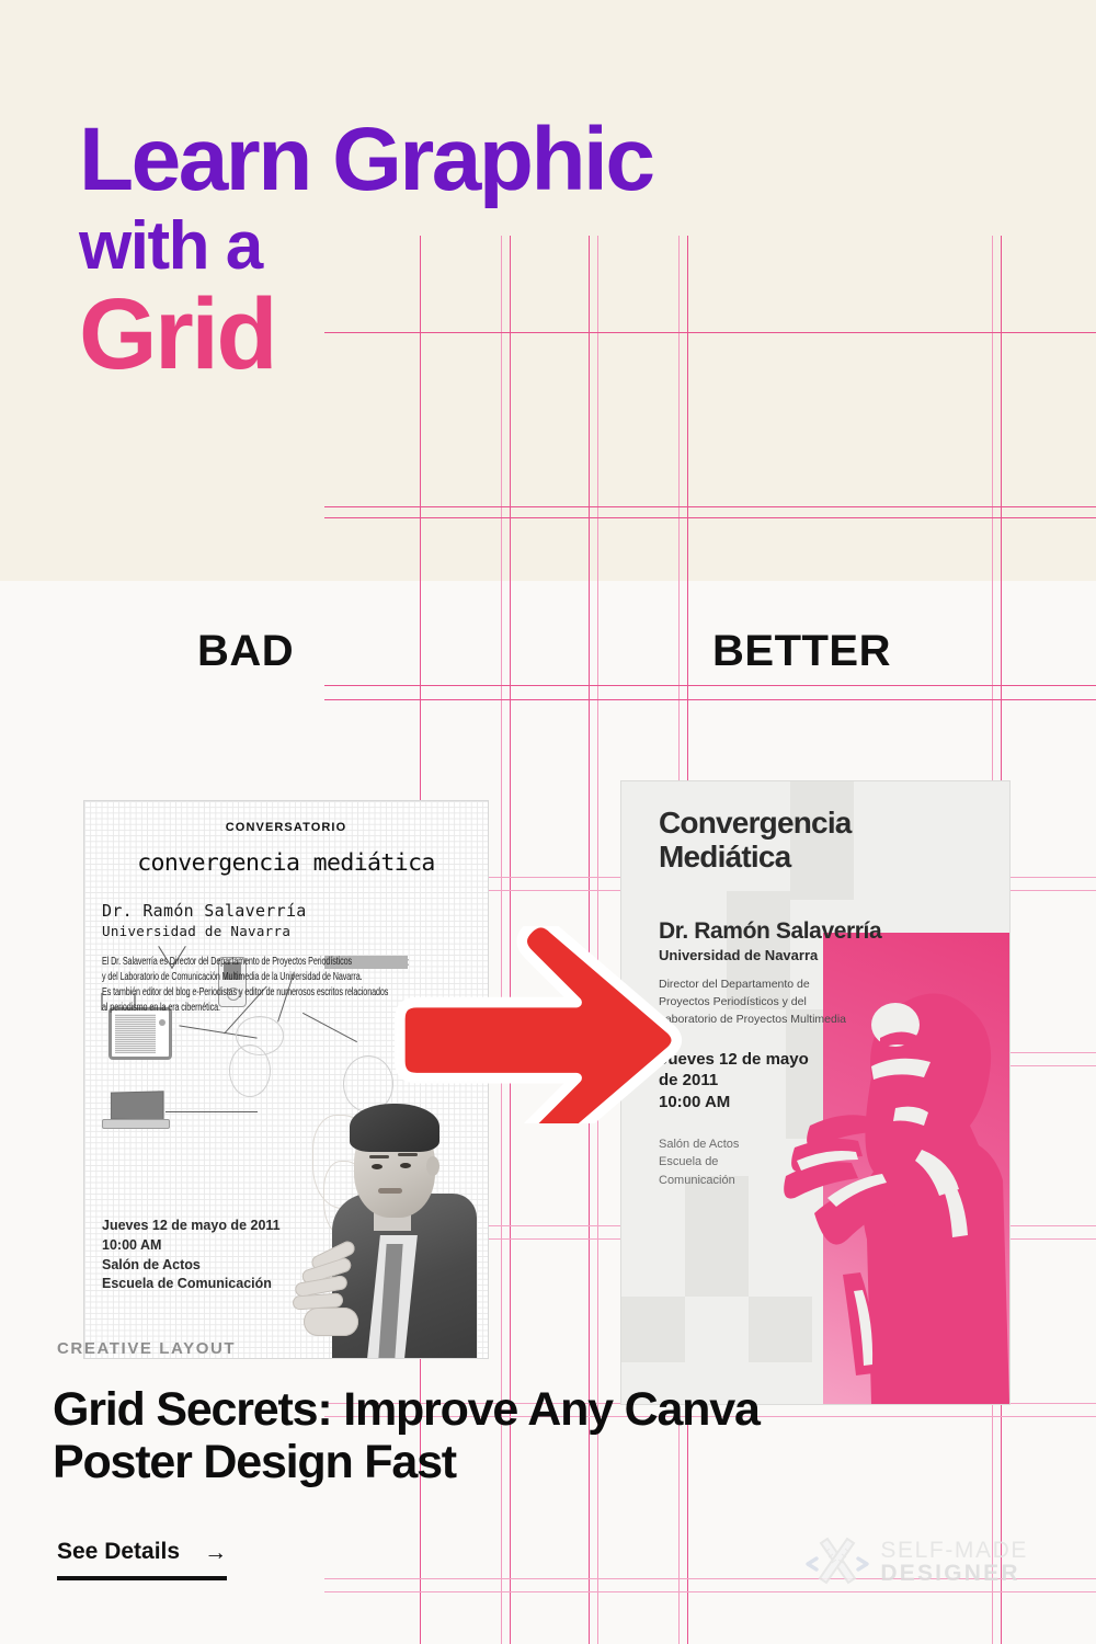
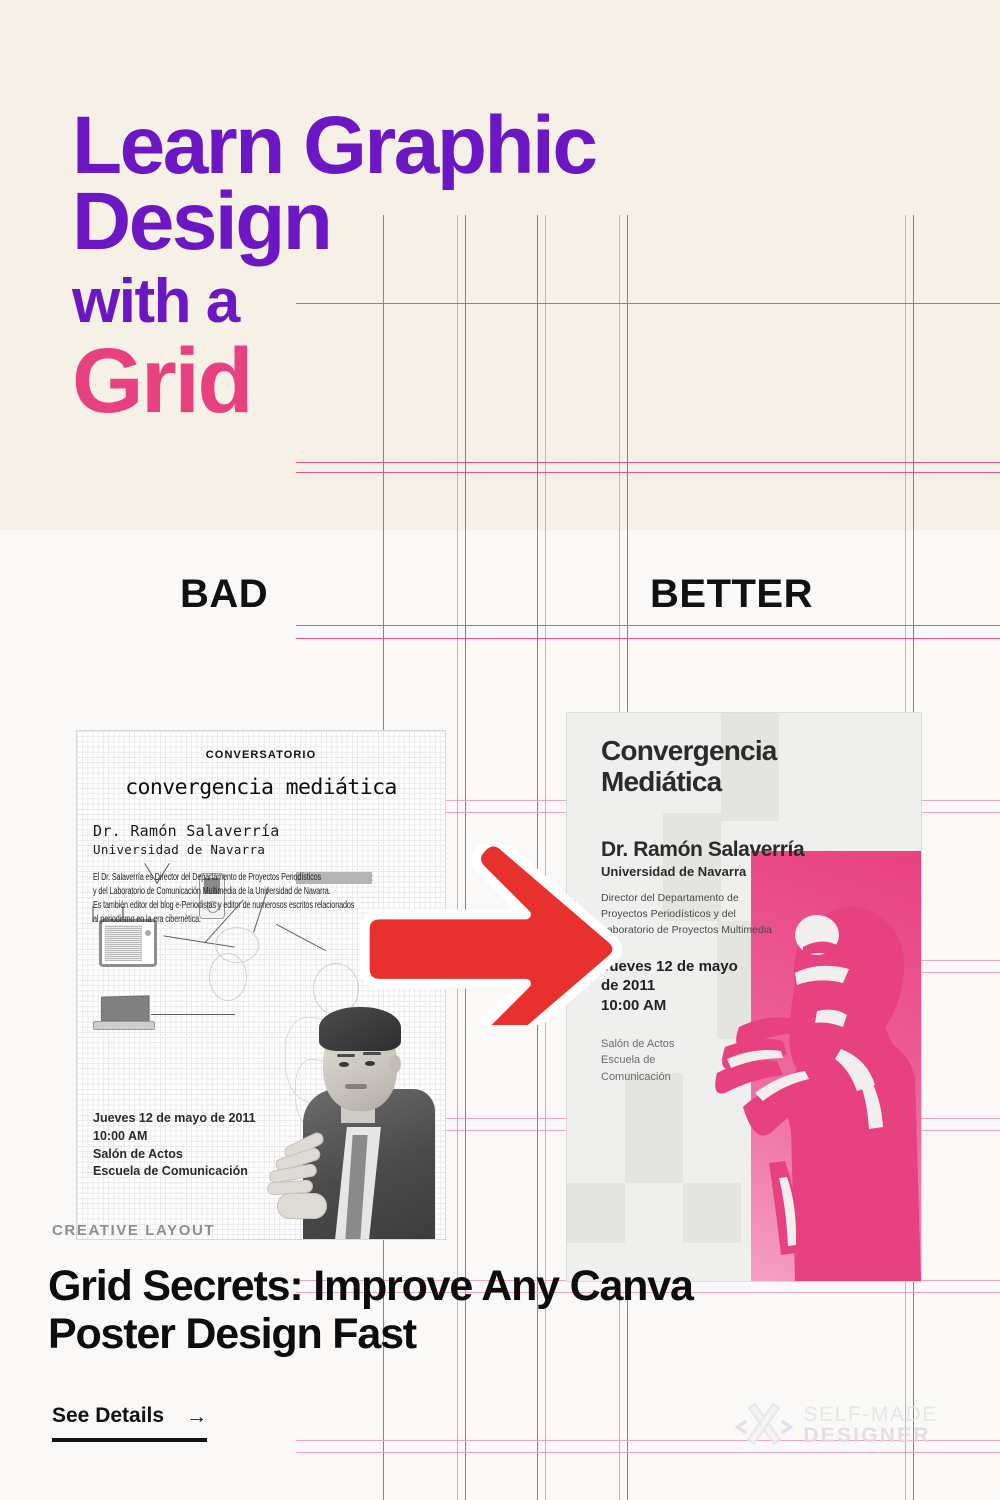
  Learn Graphic
+ Design
  with a
  Grid
  BAD
  BETTER
  CONVERSATORIO
  convergencia mediática
  Dr. Ramón Salaverría
  Universidad de Navarra
  El Dr. Salaverría es Director del Departamento de Proyectos Periodísticos
  y del Laboratorio de Comunicación Multimedia de la Universidad de Navarra.
  Es también editor del blog e-Periodistas y editor de numerosos escritos relacionados
  al periodismo en la era cibernética.
  Jueves 12 de mayo de 2011
  10:00 AM
  Salón de Actos
  Escuela de Comunicación
  Convergencia
  Mediática
  Dr. Ramón Salaverría
  Universidad de Navarra
  Director del Departamento de
  Proyectos Periodísticos y del
  aboratorio de Proyectos Multimedia
  ueves 12 de mayo
  de 2011
  10:00 AM
  Salón de Actos
  Escuela de
  Comunicación
  CREATIVE LAYOUT
  Grid Secrets: Improve Any Canva
  Poster Design Fast
  See Details
  →
  SELF-MADE
  DESIGNER
